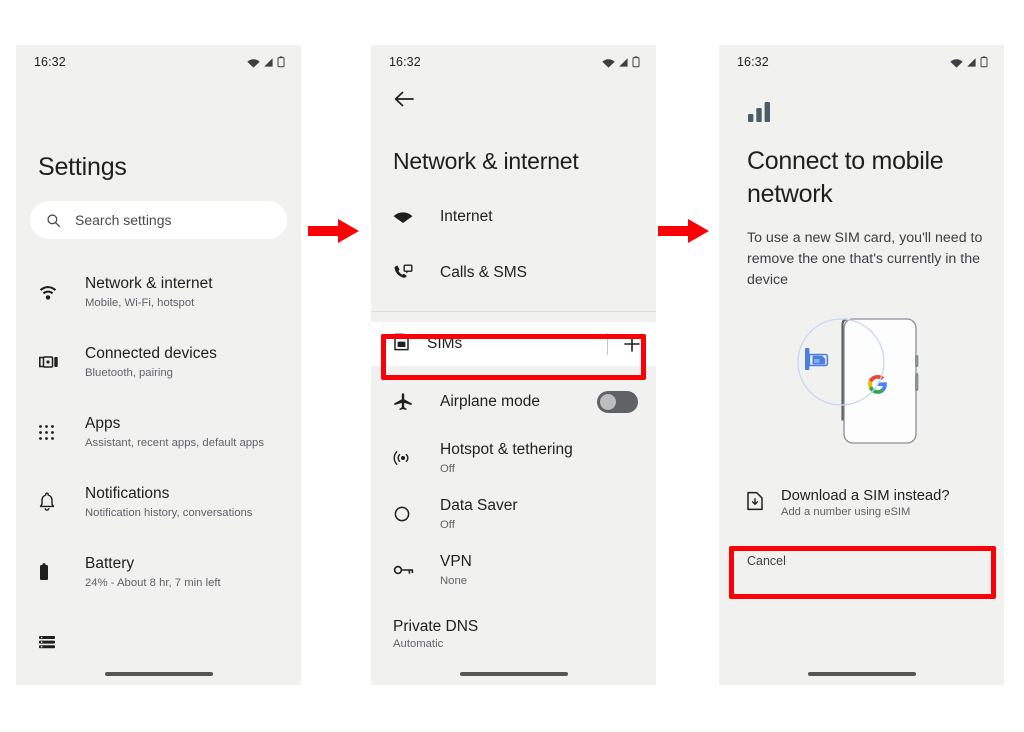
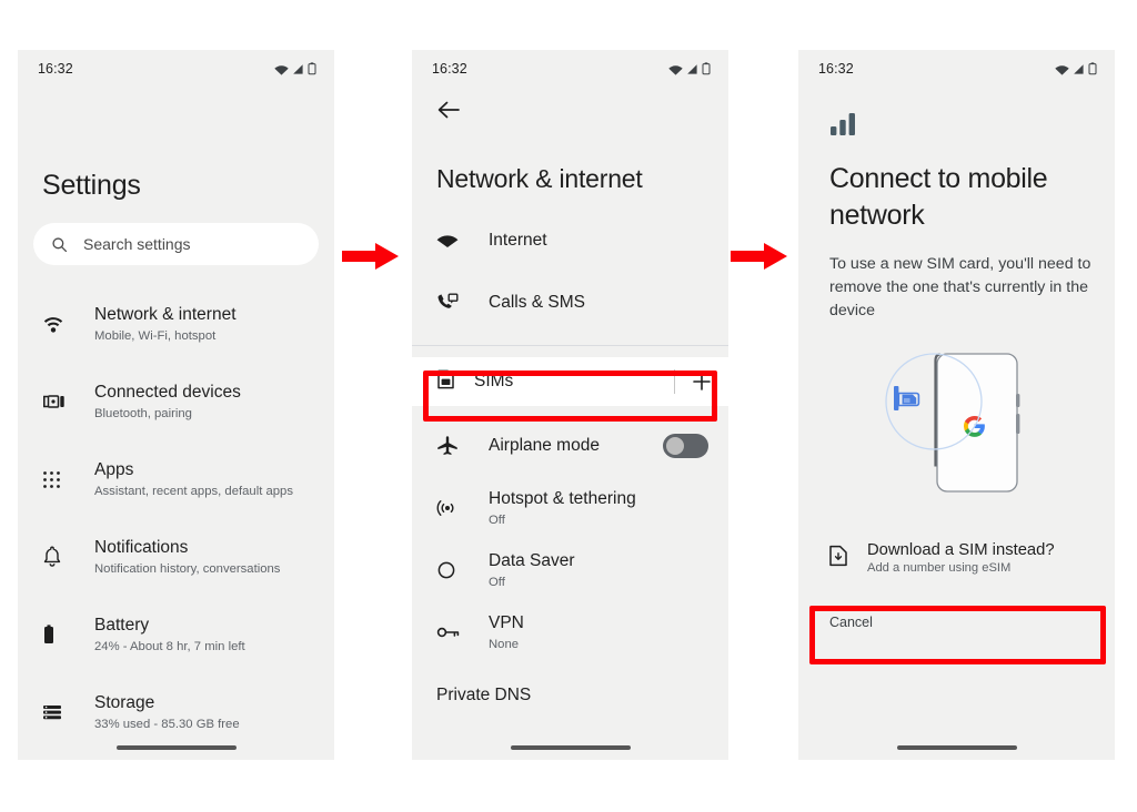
  16:32
  Settings
  Search settings
  Network & internet
  Mobile, Wi-Fi, hotspot
  Connected devices
  Bluetooth, pairing
  Apps
  Assistant, recent apps, default apps
  Notifications
  Notification history, conversations
  Battery
  24% - About 8 hr, 7 min left
+ Storage
+ 33% used - 85.30 GB free
  16:32
  Network & internet
  Internet
  Calls & SMS
  SIMs
  Airplane mode
  Hotspot & tethering
  Off
  Data Saver
  Off
  VPN
  None
  Private DNS
- Automatic
  16:32
  Connect to mobile network
  To use a new SIM card, you'll need to remove the one that's currently in the device
  Download a SIM instead?
  Add a number using eSIM
  Cancel
